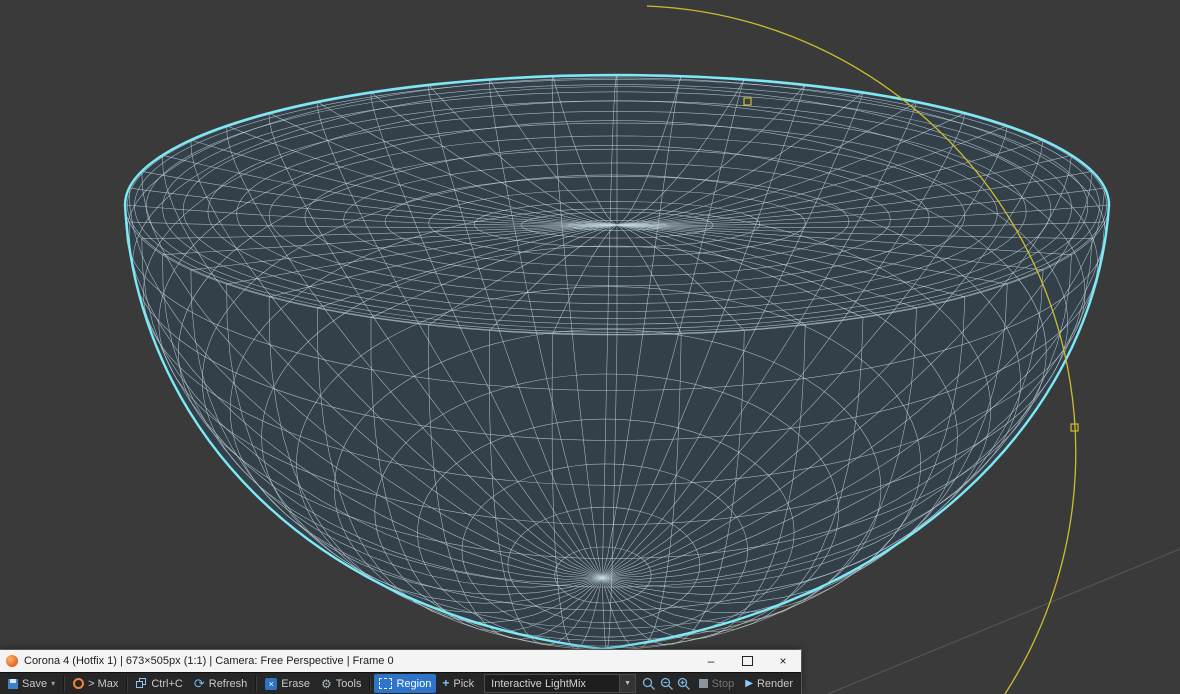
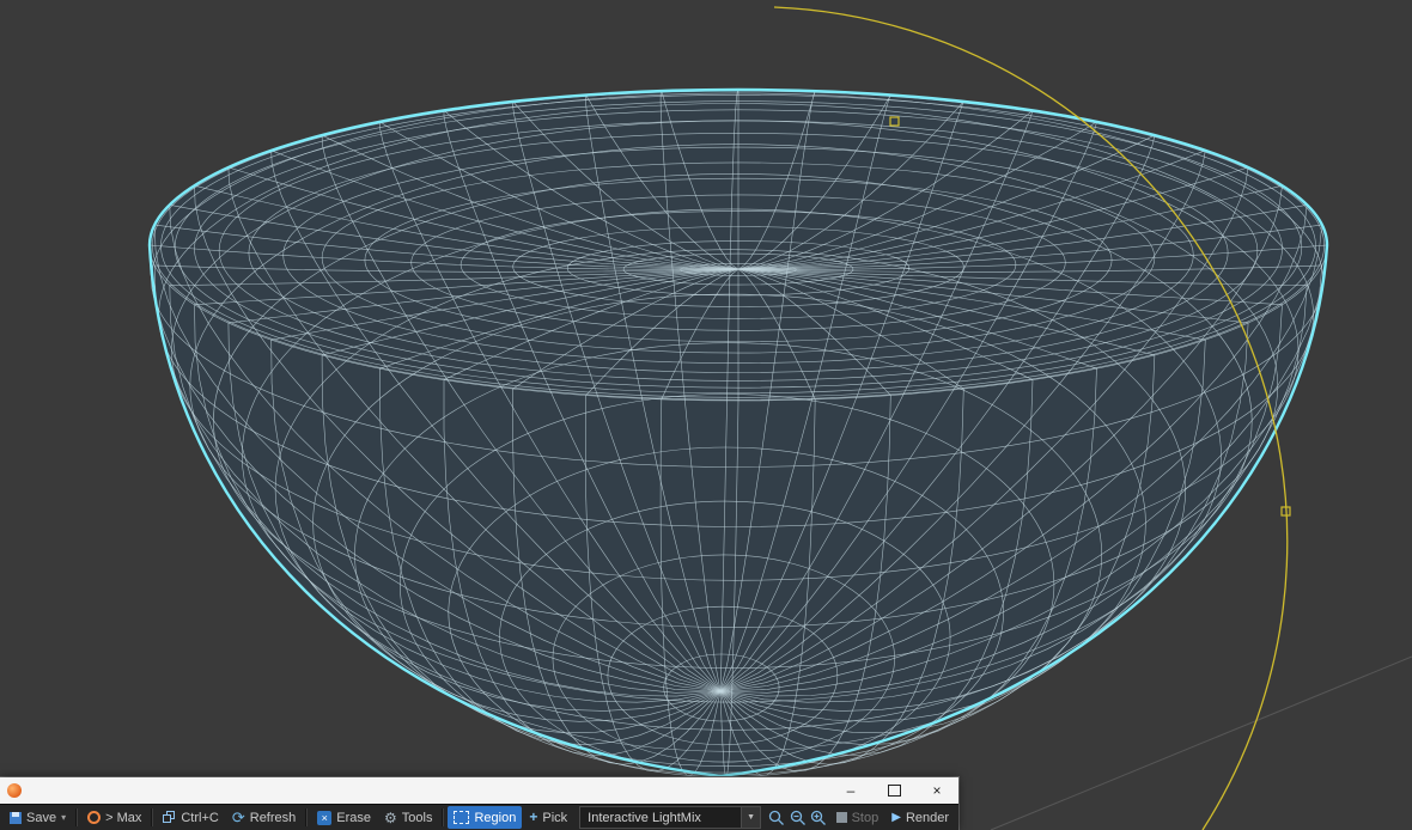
- Corona 4 (Hotfix 1) | 673×505px (1:1) | Camera: Free Perspective | Frame 0
  –
  ×
  Save
  ▾
  > Max
  Ctrl+C
  ⟳
  Refresh
  ×
  Erase
  ⚙
  Tools
  Region
  +
  Pick
  Interactive LightMix
  Stop
  ▶
  Render
